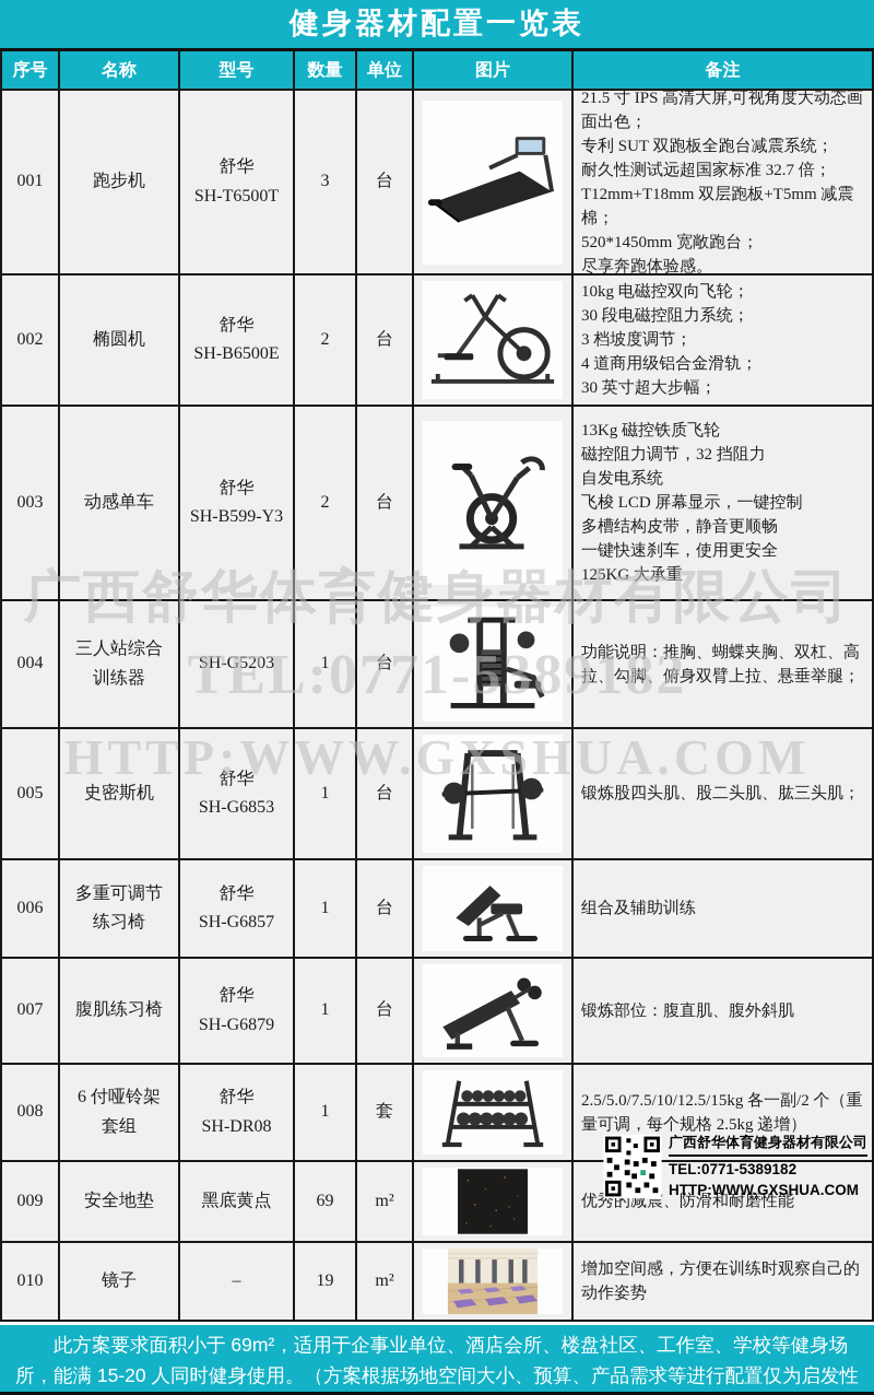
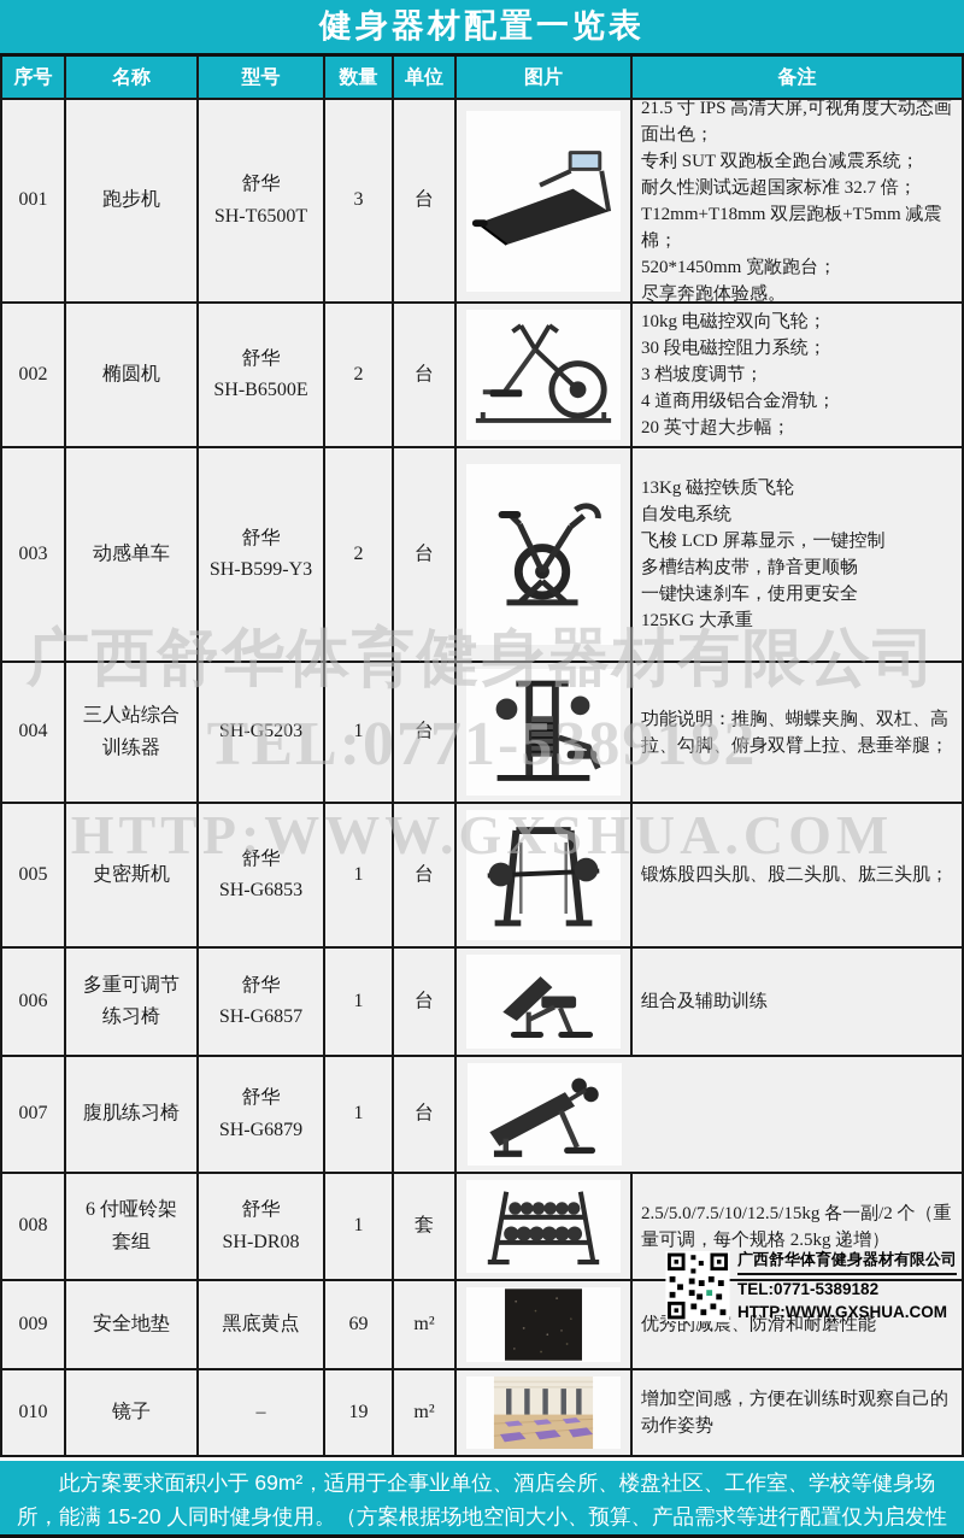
  健身器材配置一览表
  序号
  名称
  型号
  数量
  单位
  图片
  备注
  001
  跑步机
  舒华
  SH-T6500T
  3
  台
  21.5 寸 IPS 高清大屏,可视角度大动态画面出色；
  专利 SUT 双跑板全跑台减震系统；
  耐久性测试远超国家标准 32.7 倍；
  T12mm+T18mm 双层跑板+T5mm 减震棉；
  520*1450mm 宽敞跑台；
  尽享奔跑体验感。
  002
  椭圆机
  舒华
  SH-B6500E
  2
  台
  10kg 电磁控双向飞轮；
  30 段电磁控阻力系统；
  3 档坡度调节；
  4 道商用级铝合金滑轨；
- 30 英寸超大步幅；
+ 20 英寸超大步幅；
  003
  动感单车
  舒华
  SH-B599-Y3
  2
  台
  13Kg 磁控铁质飞轮
- 磁控阻力调节，32 挡阻力
  自发电系统
  飞梭 LCD 屏幕显示，一键控制
  多槽结构皮带，静音更顺畅
  一键快速刹车，使用更安全
  125KG 大承重
  004
  三人站综合训练器
  SH-G5203
  1
  台
  功能说明：推胸、蝴蝶夹胸、双杠、高拉、勾脚、俯身双臂上拉、悬垂举腿；
  005
  史密斯机
  舒华
  SH-G6853
  1
  台
  锻炼股四头肌、股二头肌、肱三头肌；
  006
  多重可调节练习椅
  舒华
  SH-G6857
  1
  台
  组合及辅助训练
  007
  腹肌练习椅
  舒华
  SH-G6879
  1
  台
- 锻炼部位：腹直肌、腹外斜肌
  008
  6 付哑铃架套组
  舒华
  SH-DR08
  1
  套
  2.5/5.0/7.5/10/12.5/15kg 各一副/2 个（重量可调，每个规格 2.5kg 递增）
  009
  安全地垫
  黑底黄点
  69
  m²
  优秀的减震、防滑和耐磨性能
  010
  镜子
  –
  19
  m²
  增加空间感，方便在训练时观察自己的动作姿势
  广西舒华体育健身器材有限公司
  TEL:0771-5389182
  HTTP:WWW.GXSHUA.COM
  广西舒华体育健身器材有限公司
  TEL:0771-5389182
  HTTP:WWW.GXSHUA.COM
  此方案要求面积小于 69m²，适用于企事业单位、酒店会所、楼盘社区、工作室、学校等健身场所，能满 15-20 人同时健身使用。（方案根据场地空间大小、预算、产品需求等进行配置仅为启发性
